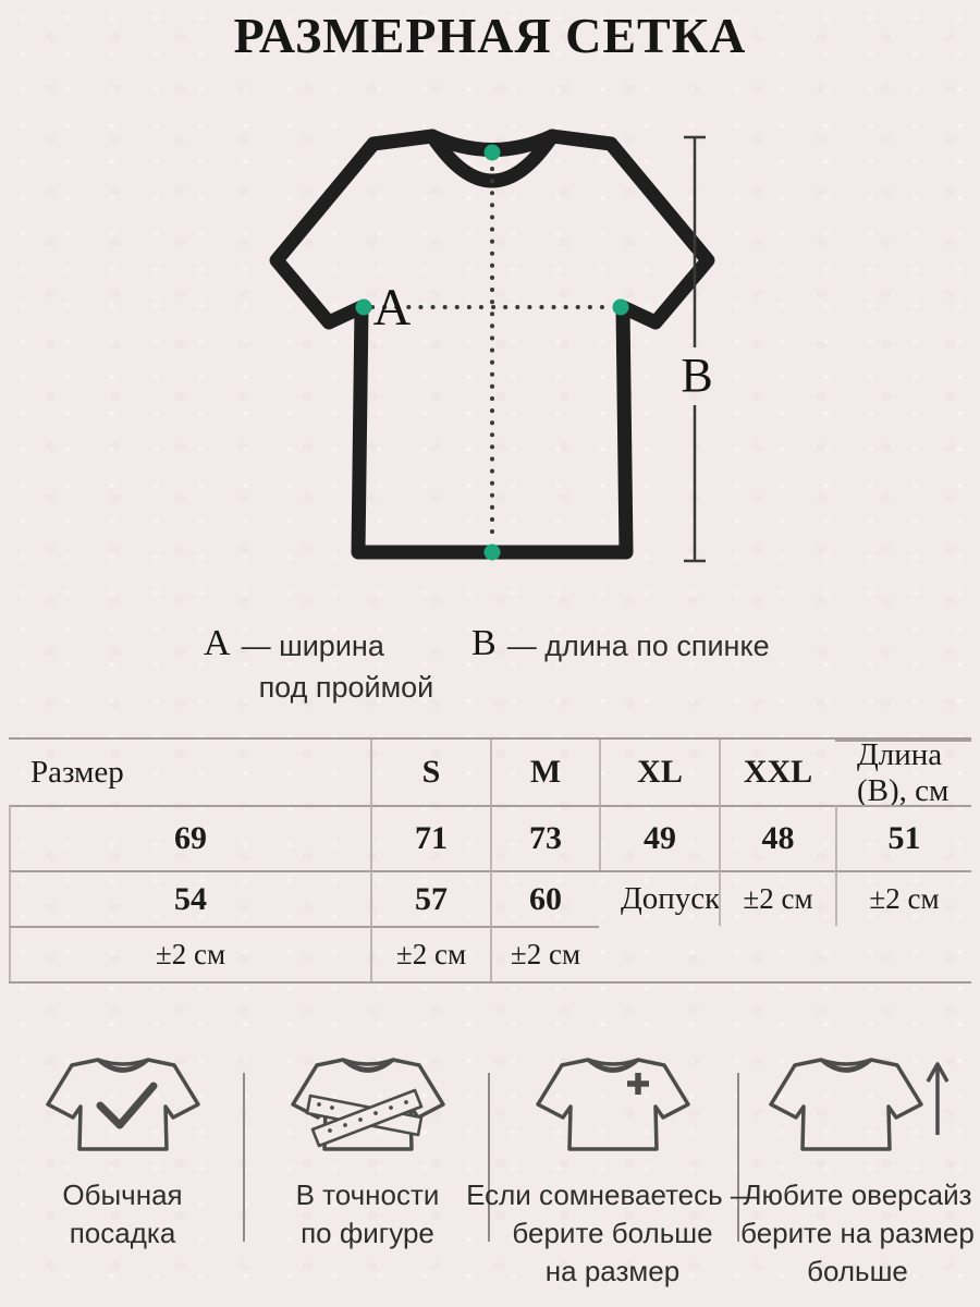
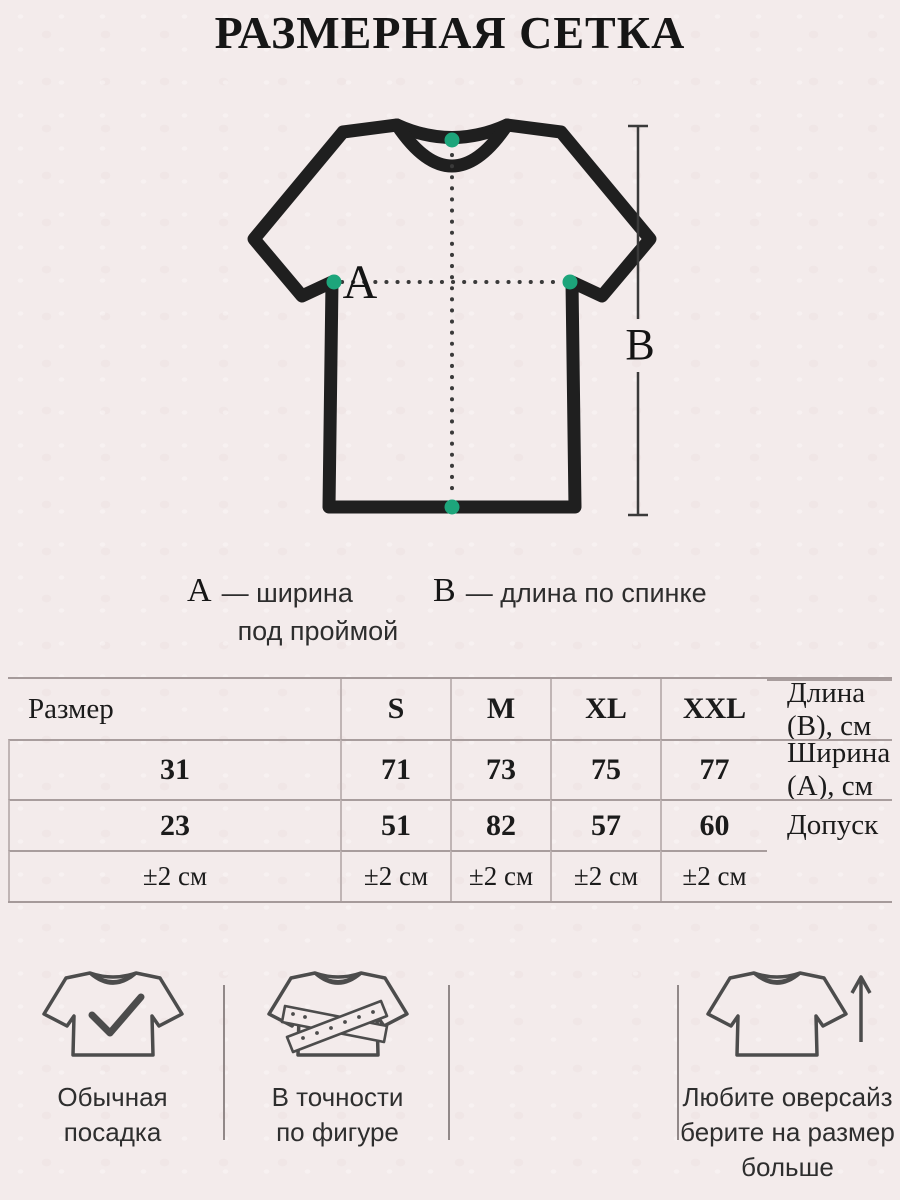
  РАЗМЕРНАЯ СЕТКА
  A
  B
  A
  — ширина
  под проймой
  B
  — длина по спинке
  Размер
  S
  M
  XL
  XXL
  Длина (B), см
- 69
+ 31
  71
  73
- 49
+ 75
+ 77
+ Ширина (А), см
- 48
+ 23
  51
- 54
+ 82
  57
  60
  Допуск
  ±2 см
  ±2 см
  ±2 см
  ±2 см
  ±2 см
  Обычная
  посадка
  В точности
  по фигуре
- Если сомневаетесь —
- берите больше
- на размер
  Любите оверсайз
  берите на размер
  больше
